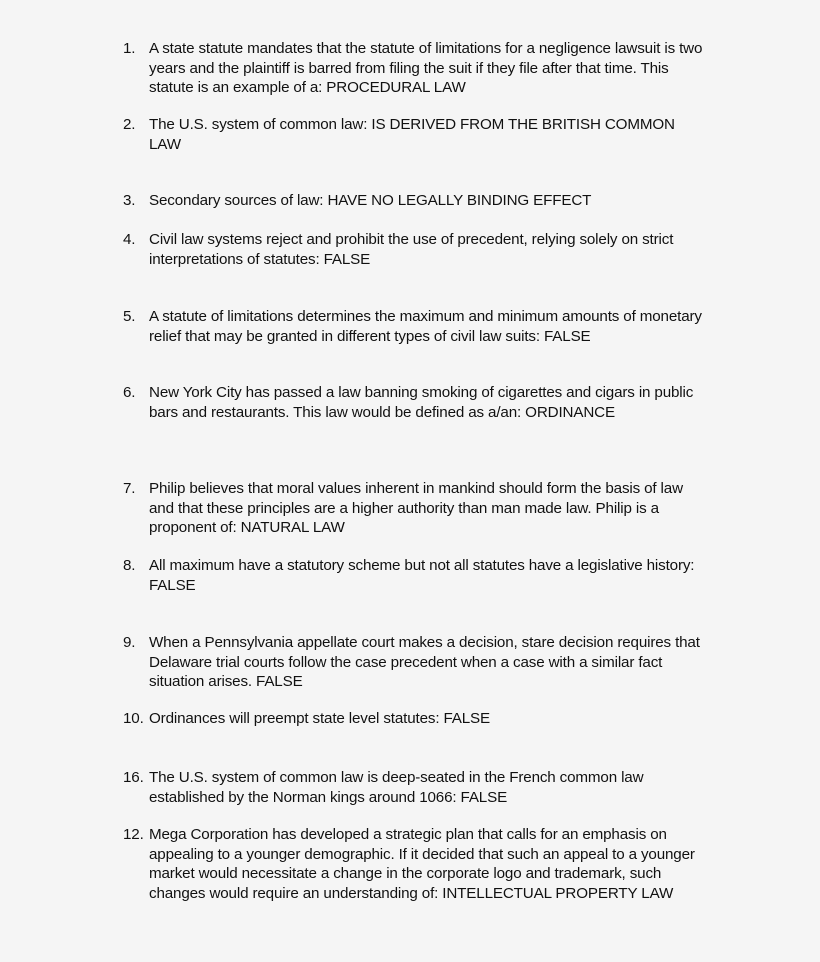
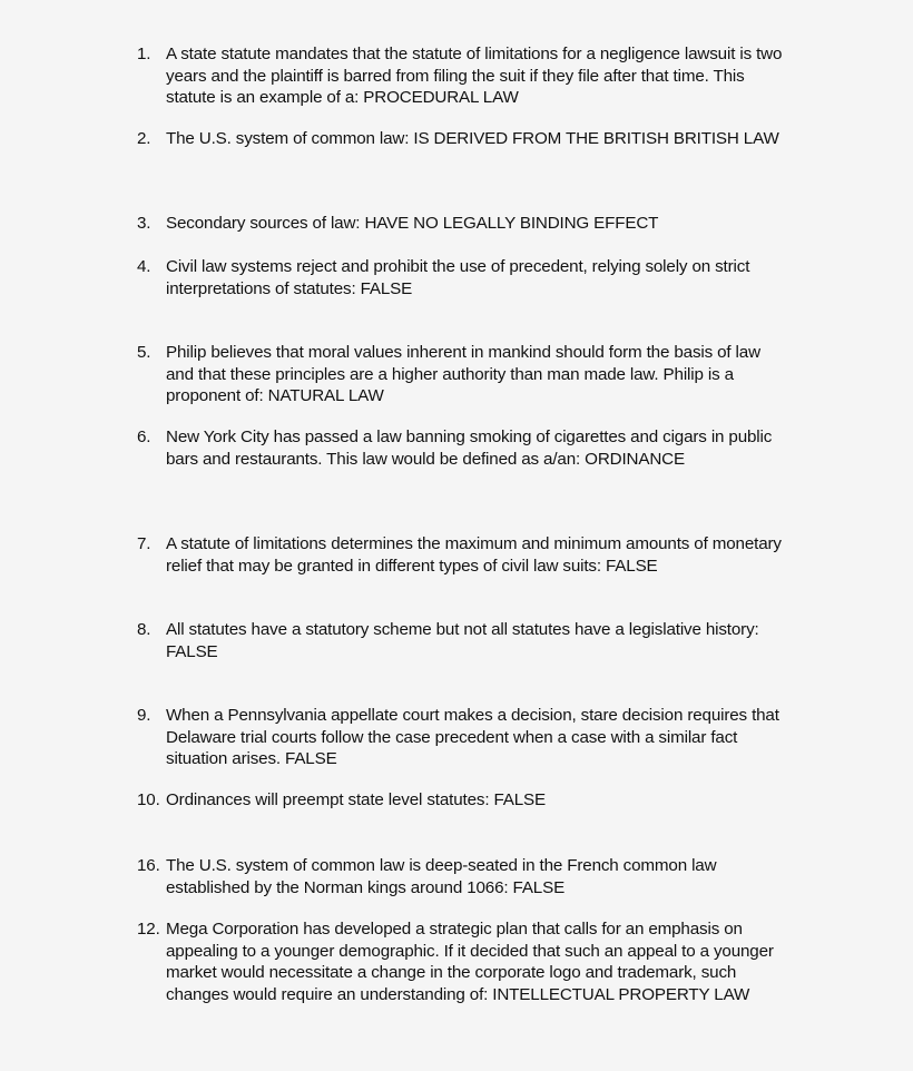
  1.
  A state statute mandates that the statute of limitations for a negligence lawsuit is two years and the plaintiff is barred from filing the suit if they file after that time. This statute is an example of a: PROCEDURAL LAW
  2.
- The U.S. system of common law: IS DERIVED FROM THE BRITISH COMMON LAW
+ The U.S. system of common law: IS DERIVED FROM THE BRITISH BRITISH LAW
  3.
  Secondary sources of law: HAVE NO LEGALLY BINDING EFFECT
  4.
  Civil law systems reject and prohibit the use of precedent, relying solely on strict interpretations of statutes: FALSE
  5.
- A statute of limitations determines the maximum and minimum amounts of monetary relief that may be granted in different types of civil law suits: FALSE
+ Philip believes that moral values inherent in mankind should form the basis of law and that these principles are a higher authority than man made law. Philip is a proponent of: NATURAL LAW
  6.
  New York City has passed a law banning smoking of cigarettes and cigars in public bars and restaurants. This law would be defined as a/an: ORDINANCE
  7.
- Philip believes that moral values inherent in mankind should form the basis of law and that these principles are a higher authority than man made law. Philip is a proponent of: NATURAL LAW
+ A statute of limitations determines the maximum and minimum amounts of monetary relief that may be granted in different types of civil law suits: FALSE
  8.
- All maximum have a statutory scheme but not all statutes have a legislative history: FALSE
+ All statutes have a statutory scheme but not all statutes have a legislative history: FALSE
  9.
  When a Pennsylvania appellate court makes a decision, stare decision requires that Delaware trial courts follow the case precedent when a case with a similar fact situation arises. FALSE
  10.
  Ordinances will preempt state level statutes: FALSE
  16.
  The U.S. system of common law is deep-seated in the French common law established by the Norman kings around 1066: FALSE
  12.
  Mega Corporation has developed a strategic plan that calls for an emphasis on appealing to a younger demographic. If it decided that such an appeal to a younger market would necessitate a change in the corporate logo and trademark, such changes would require an understanding of: INTELLECTUAL PROPERTY LAW
